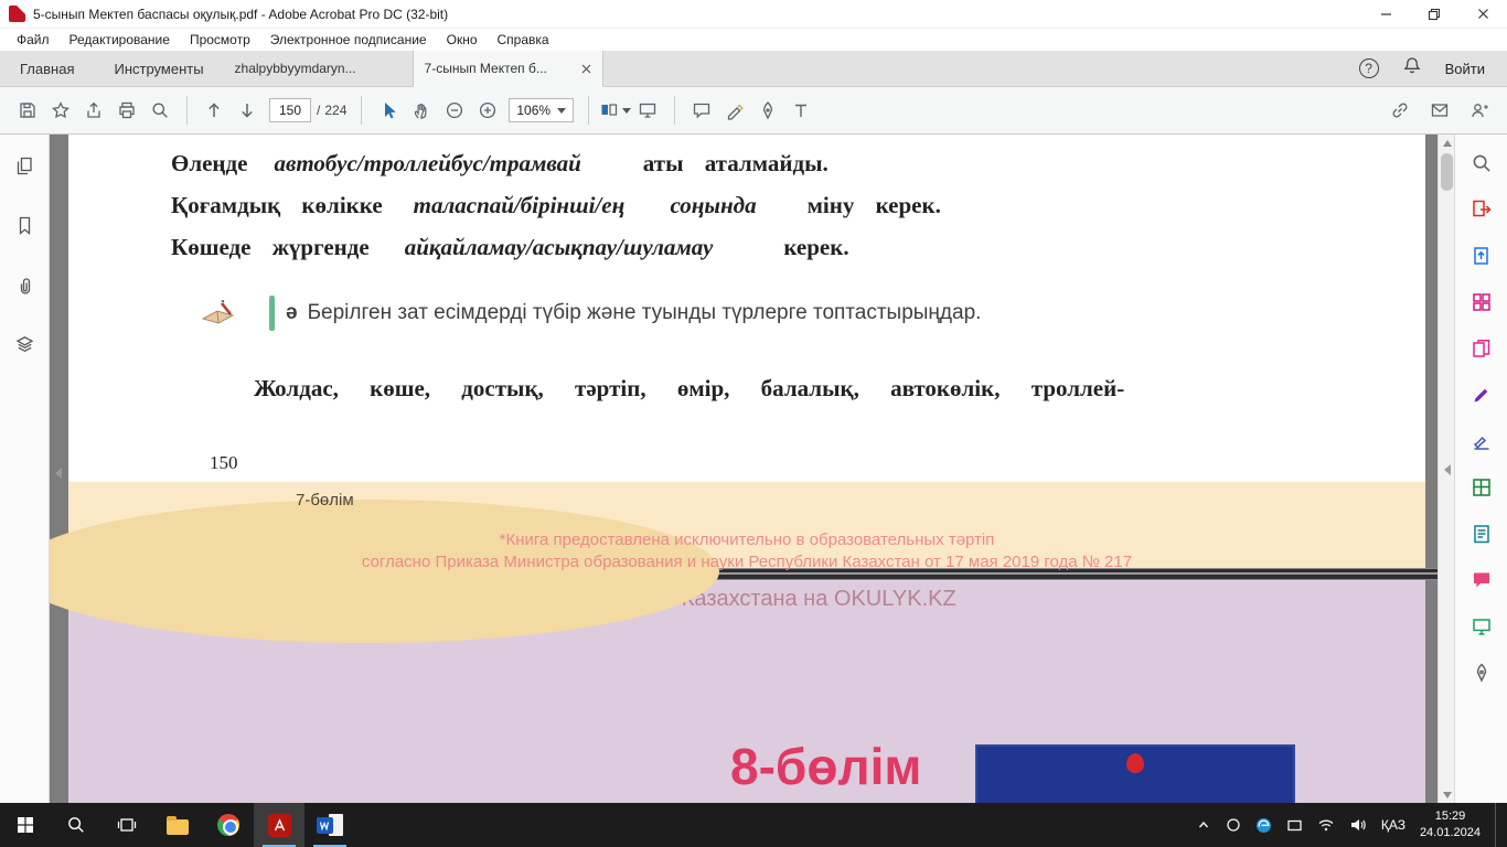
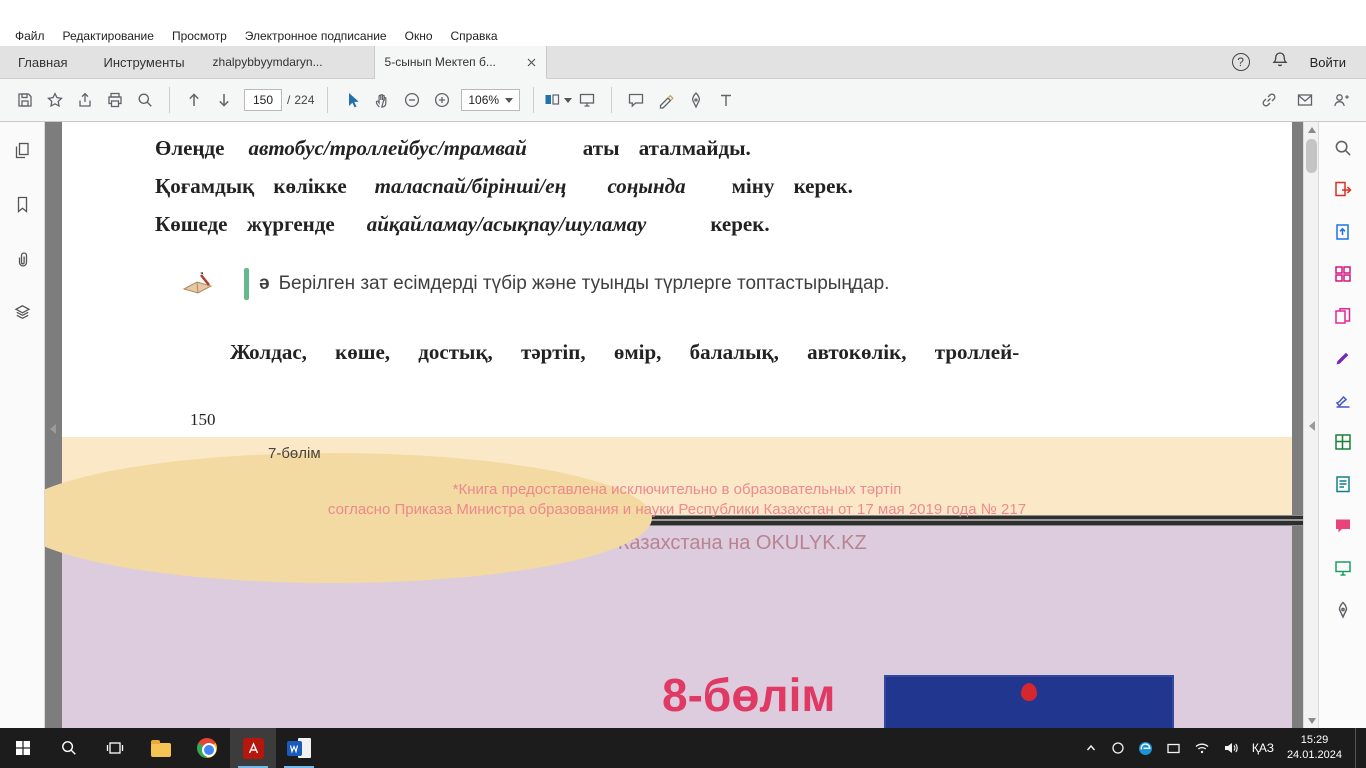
- 5-сынып Мектеп баспасы оқулық.pdf - Adobe Acrobat Pro DC (32-bit)
  Файл
  Редактирование
  Просмотр
  Электронное подписание
  Окно
  Справка
  Главная
  Инструменты
  zhalpybbyymdaryn...
- 7-сынып Мектеп б...
+ 5-сынып Мектеп б...
  ?
  Войти
  150
  /
  224
  106%
  Өлеңде автобус/троллейбус/трамвай аты аталмайды.
  Қоғамдық көлікке таласпай/бірінші/ең соңында міну керек.
  Көшеде жүргенде айқайламау/асықпау/шуламау керек.
  ә Берілген зат есімдерді түбір және туынды түрлерге топтастырыңдар.
  Жолдас, көше, достық, тәртіп, өмір, балалық, автокөлік, троллей-
  150
  7-бөлім
  *Книга предоставлена исключительно в образовательных тәртіп
  согласно Приказа Министра образования и науки Республики Казахстан от 17 мая 2019 года № 217
  8-бөлім
  ҚАЗ
  15:29
  24.01.2024
